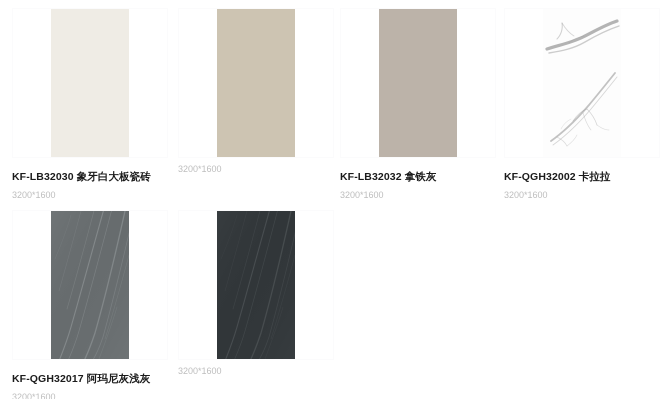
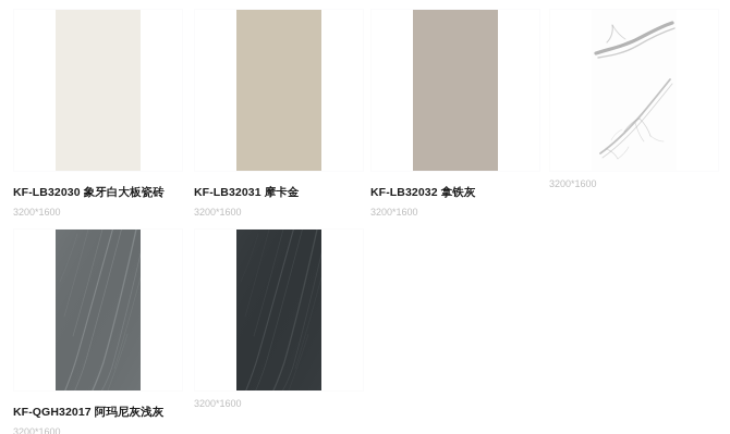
  KF-LB32030 象牙白大板瓷砖
  3200*1600
+ KF-LB32031 摩卡金
  3200*1600
  KF-LB32032 拿铁灰
  3200*1600
- KF-QGH32002 卡拉拉
  3200*1600
  KF-QGH32017 阿玛尼灰浅灰
  3200*1600
  3200*1600
